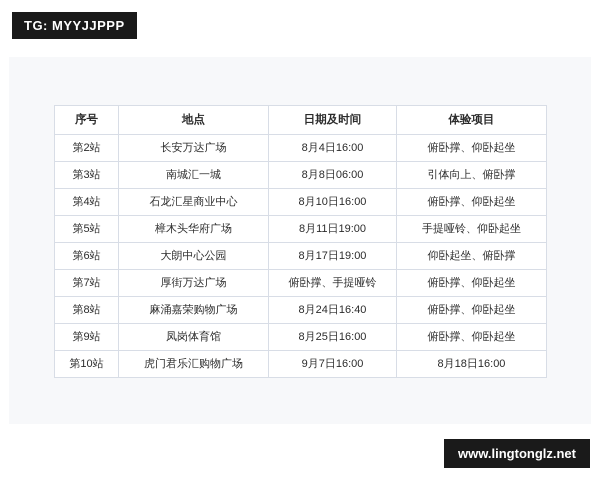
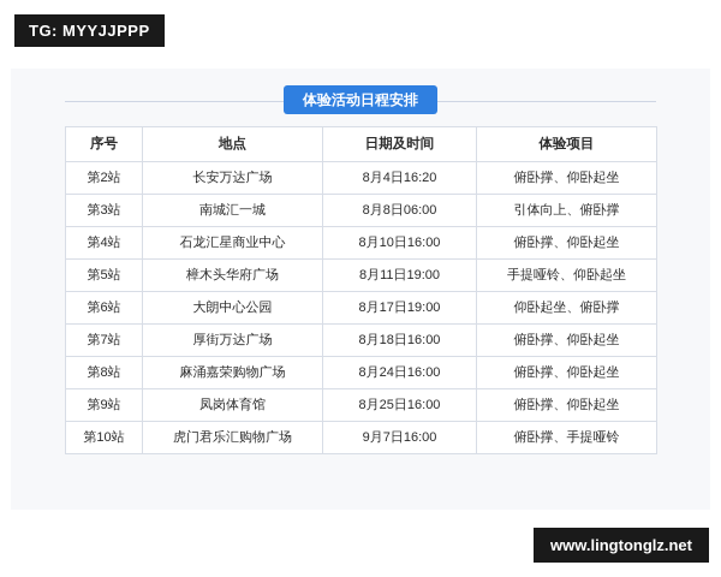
  TG: MYYJJPPP
+ 体验活动日程安排
  序号	地点	日期及时间	体验项目
- 第2站	长安万达广场	8月4日16:00	俯卧撑、仰卧起坐
+ 第2站	长安万达广场	8月4日16:20	俯卧撑、仰卧起坐
  第3站	南城汇一城	8月8日06:00	引体向上、俯卧撑
  第4站	石龙汇星商业中心	8月10日16:00	俯卧撑、仰卧起坐
  第5站	樟木头华府广场	8月11日19:00	手提哑铃、仰卧起坐
  第6站	大朗中心公园	8月17日19:00	仰卧起坐、俯卧撑
- 第7站	厚街万达广场	俯卧撑、手提哑铃	俯卧撑、仰卧起坐
+ 第7站	厚街万达广场	8月18日16:00	俯卧撑、仰卧起坐
- 第8站	麻涌嘉荣购物广场	8月24日16:40	俯卧撑、仰卧起坐
+ 第8站	麻涌嘉荣购物广场	8月24日16:00	俯卧撑、仰卧起坐
  第9站	凤岗体育馆	8月25日16:00	俯卧撑、仰卧起坐
- 第10站	虎门君乐汇购物广场	9月7日16:00	8月18日16:00
+ 第10站	虎门君乐汇购物广场	9月7日16:00	俯卧撑、手提哑铃
  www.lingtonglz.net
